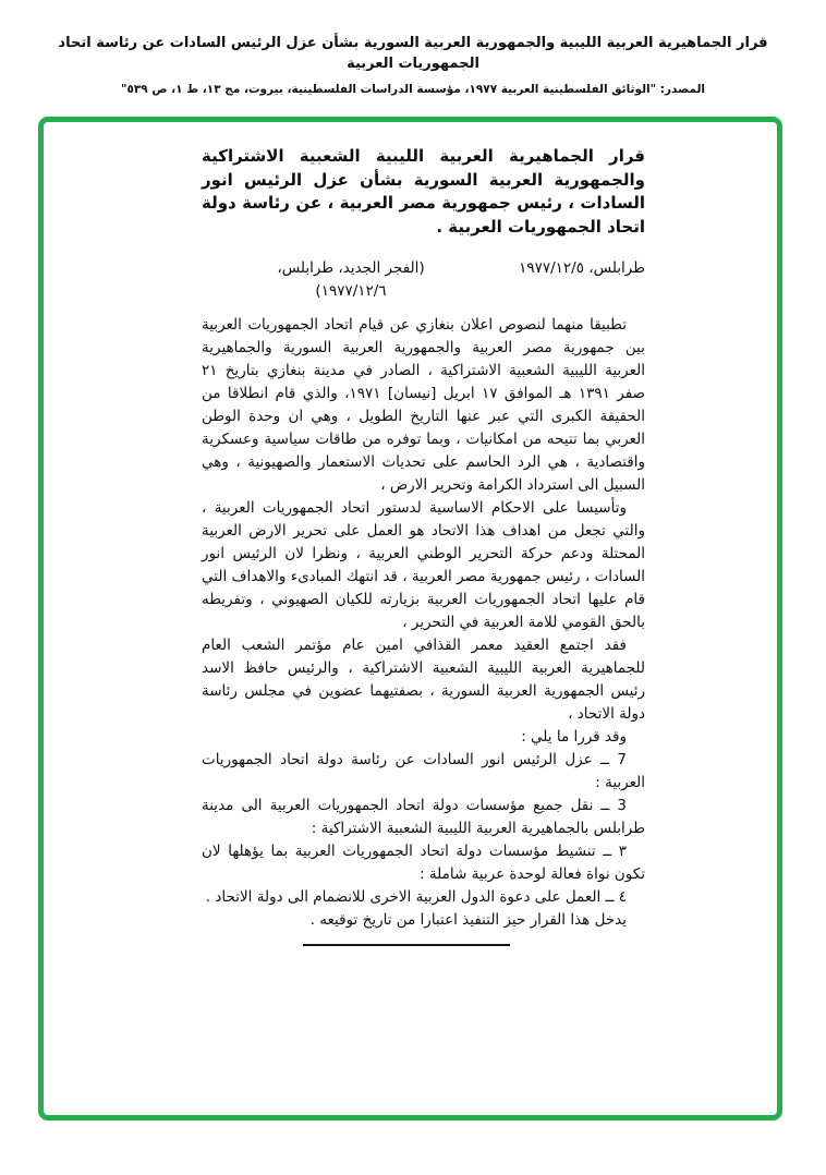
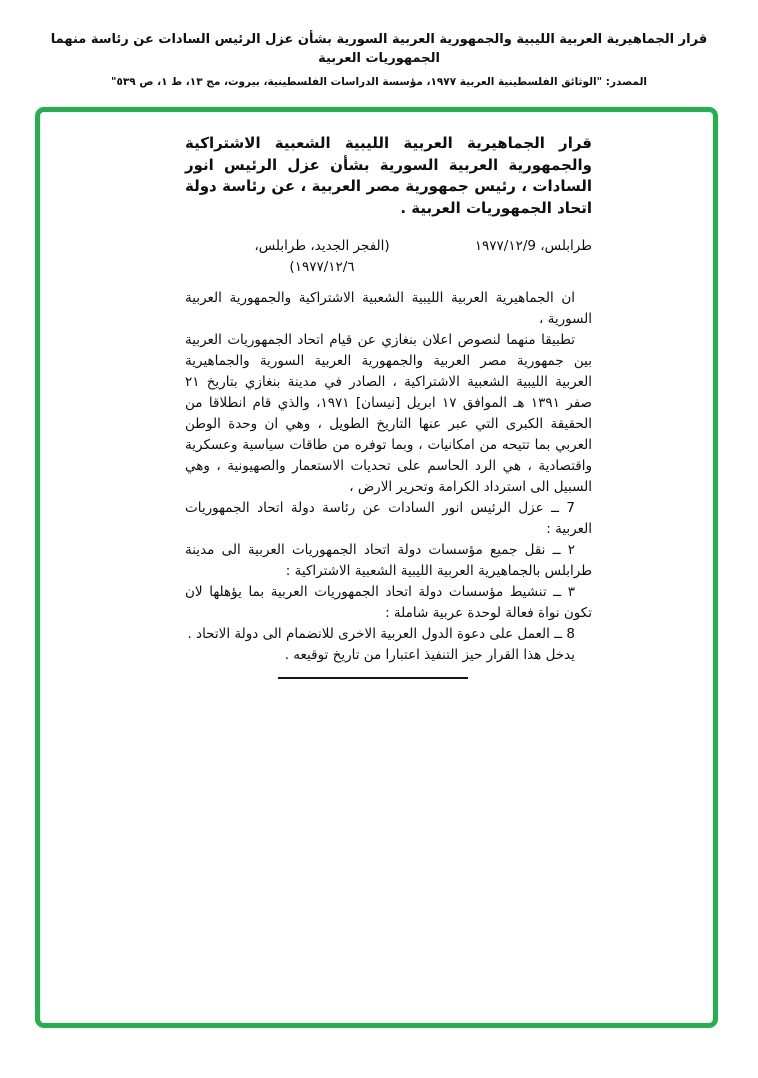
- قرار الجماهيرية العربية الليبية والجمهورية العربية السورية بشأن عزل الرئيس السادات عن رئاسة اتحاد الجمهوريات العربية
+ قرار الجماهيرية العربية الليبية والجمهورية العربية السورية بشأن عزل الرئيس السادات عن رئاسة منهما الجمهوريات العربية
  المصدر: "الوثائق الفلسطينية العربية ١٩٧٧، مؤسسة الدراسات الفلسطينية، بيروت، مج ١٣، ط ١، ص ٥٣٩"
  قرار الجماهيرية العربية الليبية الشعبية الاشتراكية والجمهورية العربية السورية بشأن عزل الرئيس انور السادات ، رئيس جمهورية مصر العربية ، عن رئاسة دولة اتحاد الجمهوريات العربية .
- طرابلس، ١٩٧٧/١٢/٥
+ طرابلس، ١٩٧٧/١٢/9
  (الفجر الجديد، طرابلس، ١٩٧٧/١٢/٦)
+ ان الجماهيرية العربية الليبية الشعبية الاشتراكية والجمهورية العربية السورية ،
  تطبيقا منهما لنصوص اعلان بنغازي عن قيام اتحاد الجمهوريات العربية بين جمهورية مصر العربية والجمهورية العربية السورية والجماهيرية العربية الليبية الشعبية الاشتراكية ، الصادر في مدينة بنغازي بتاريخ ٢١ صفر ١٣٩١ هـ الموافق ١٧ ابريل [نيسان] ١٩٧١، والذي قام انطلاقا من الحقيقة الكبرى التي عبر عنها التاريخ الطويل ، وهي ان وحدة الوطن العربي بما تتيحه من امكانيات ، وبما توفره من طاقات سياسية وعسكرية واقتصادية ، هي الرد الحاسم على تحديات الاستعمار والصهيونية ، وهي السبيل الى استرداد الكرامة وتحرير الارض ،
- وتأسيسا على الاحكام الاساسية لدستور اتحاد الجمهوريات العربية ، والتي تجعل من اهداف هذا الاتحاد هو العمل على تحرير الارض العربية المحتلة ودعم حركة التحرير الوطني العربية ، ونظرا لان الرئيس انور السادات ، رئيس جمهورية مصر العربية ، قد انتهك المبادىء والاهداف التي قام عليها اتحاد الجمهوريات العربية بزيارته للكيان الصهيوني ، وتفريطه بالحق القومي للامة العربية في التحرير ،
- فقد اجتمع العقيد معمر القذافي امين عام مؤتمر الشعب العام للجماهيرية العربية الليبية الشعبية الاشتراكية ، والرئيس حافظ الاسد رئيس الجمهورية العربية السورية ، بصفتيهما عضوين في مجلس رئاسة دولة الاتحاد ،
- وقد قررا ما يلي :
  7 ــ عزل الرئيس انور السادات عن رئاسة دولة اتحاد الجمهوريات العربية :
- 3 ــ نقل جميع مؤسسات دولة اتحاد الجمهوريات العربية الى مدينة طرابلس بالجماهيرية العربية الليبية الشعبية الاشتراكية :
+ ٢ ــ نقل جميع مؤسسات دولة اتحاد الجمهوريات العربية الى مدينة طرابلس بالجماهيرية العربية الليبية الشعبية الاشتراكية :
  ٣ ــ تنشيط مؤسسات دولة اتحاد الجمهوريات العربية بما يؤهلها لان تكون نواة فعالة لوحدة عربية شاملة :
- ٤ ــ العمل على دعوة الدول العربية الاخرى للانضمام الى دولة الاتحاد .
+ 8 ــ العمل على دعوة الدول العربية الاخرى للانضمام الى دولة الاتحاد .
  يدخل هذا القرار حيز التنفيذ اعتبارا من تاريخ توقيعه .
